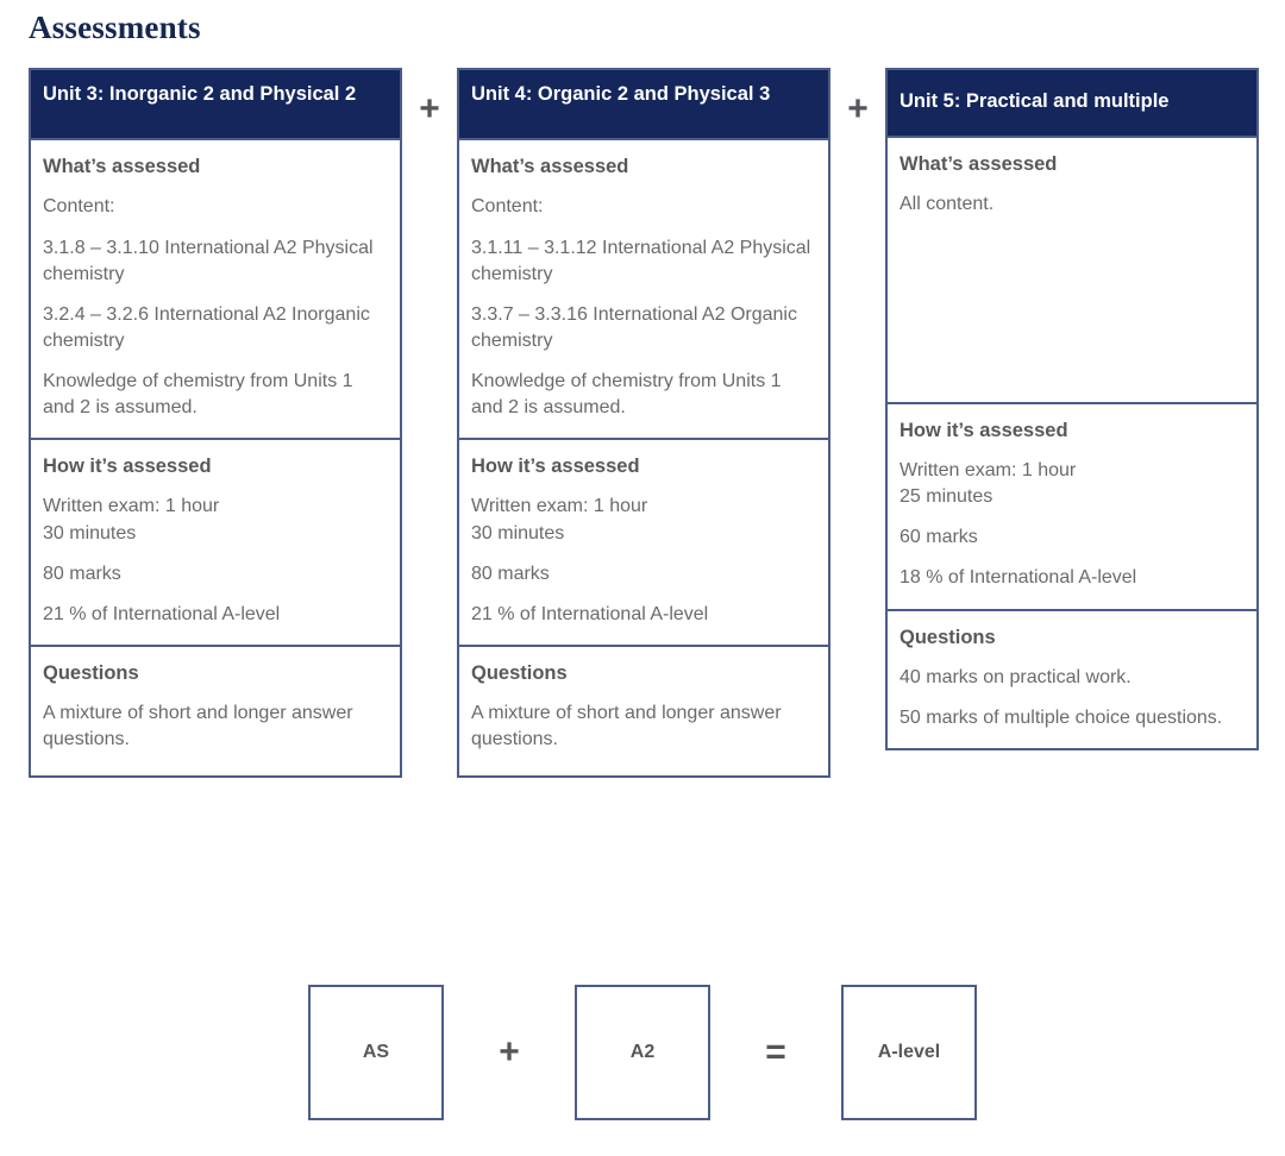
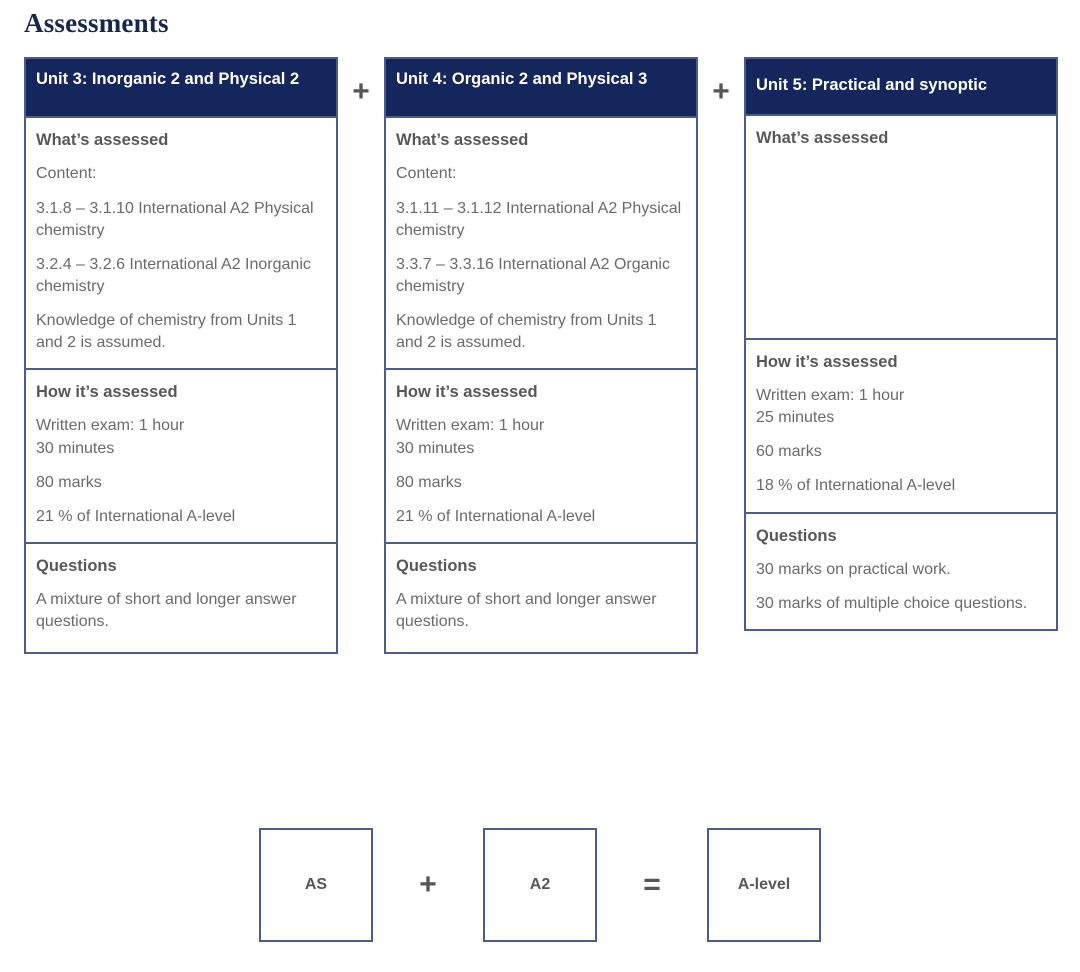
  Assessments
  Unit 3: Inorganic 2 and Physical 2
  What’s assessed
  Content:
  3.1.8 – 3.1.10 International A2 Physical chemistry
  3.2.4 – 3.2.6 International A2 Inorganic chemistry
  Knowledge of chemistry from Units 1 and 2 is assumed.
  How it’s assessed
  Written exam: 1 hour
  30 minutes
  80 marks
  21 % of International A-level
  Questions
  A mixture of short and longer answer questions.
  +
  Unit 4: Organic 2 and Physical 3
  What’s assessed
  Content:
  3.1.11 – 3.1.12 International A2 Physical chemistry
  3.3.7 – 3.3.16 International A2 Organic chemistry
  Knowledge of chemistry from Units 1 and 2 is assumed.
  How it’s assessed
  Written exam: 1 hour
  30 minutes
  80 marks
  21 % of International A-level
  Questions
  A mixture of short and longer answer questions.
  +
- Unit 5: Practical and multiple
+ Unit 5: Practical and synoptic
  What’s assessed
- All content.
  How it’s assessed
  Written exam: 1 hour
  25 minutes
  60 marks
  18 % of International A-level
  Questions
- 40 marks on practical work.
+ 30 marks on practical work.
- 50 marks of multiple choice questions.
+ 30 marks of multiple choice questions.
  AS
  +
  A2
  =
  A-level
